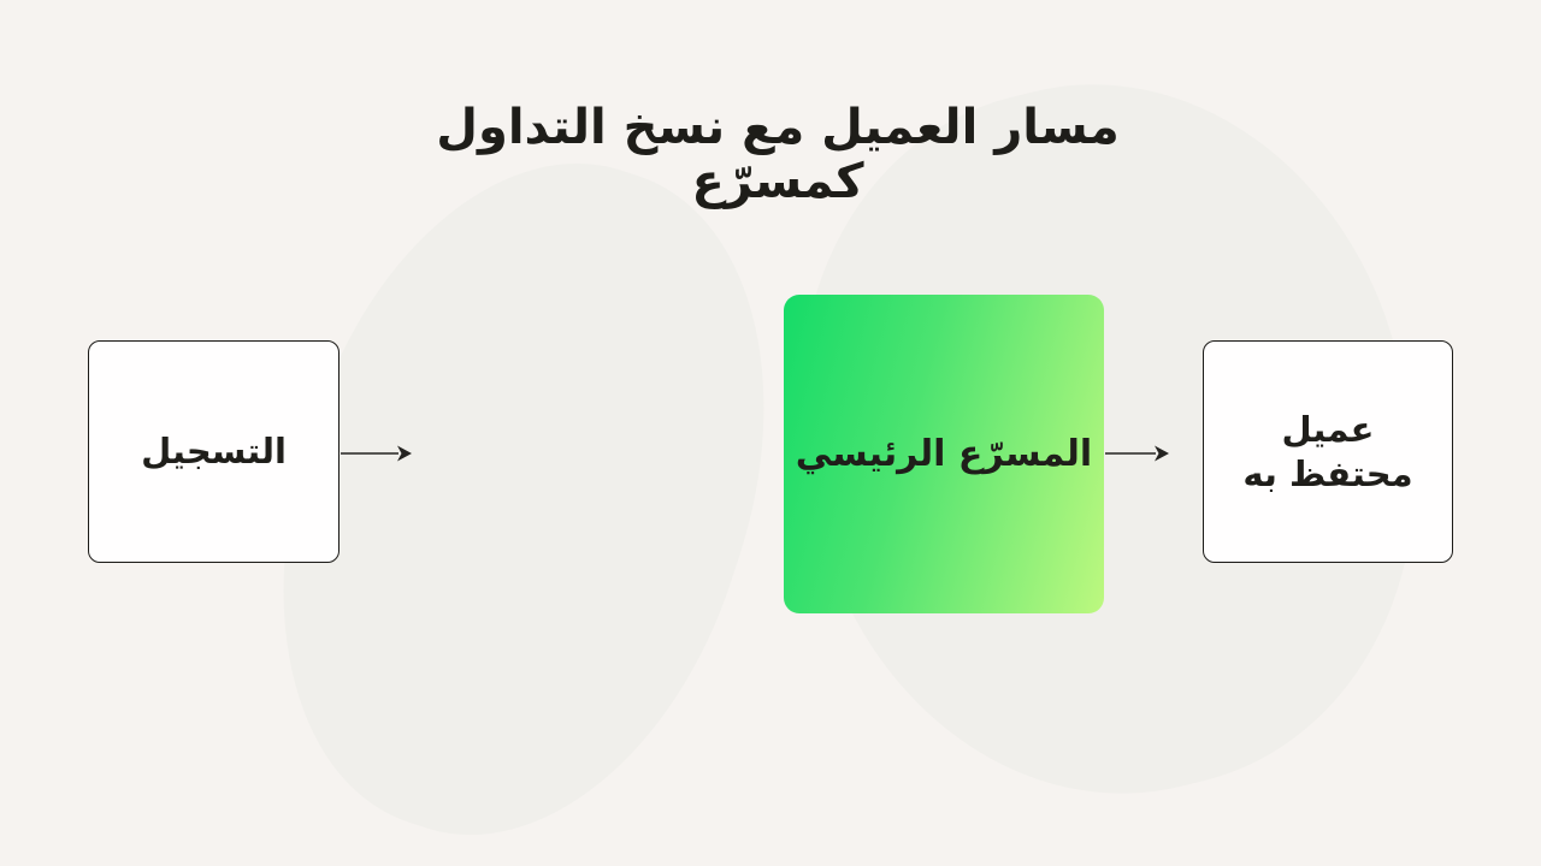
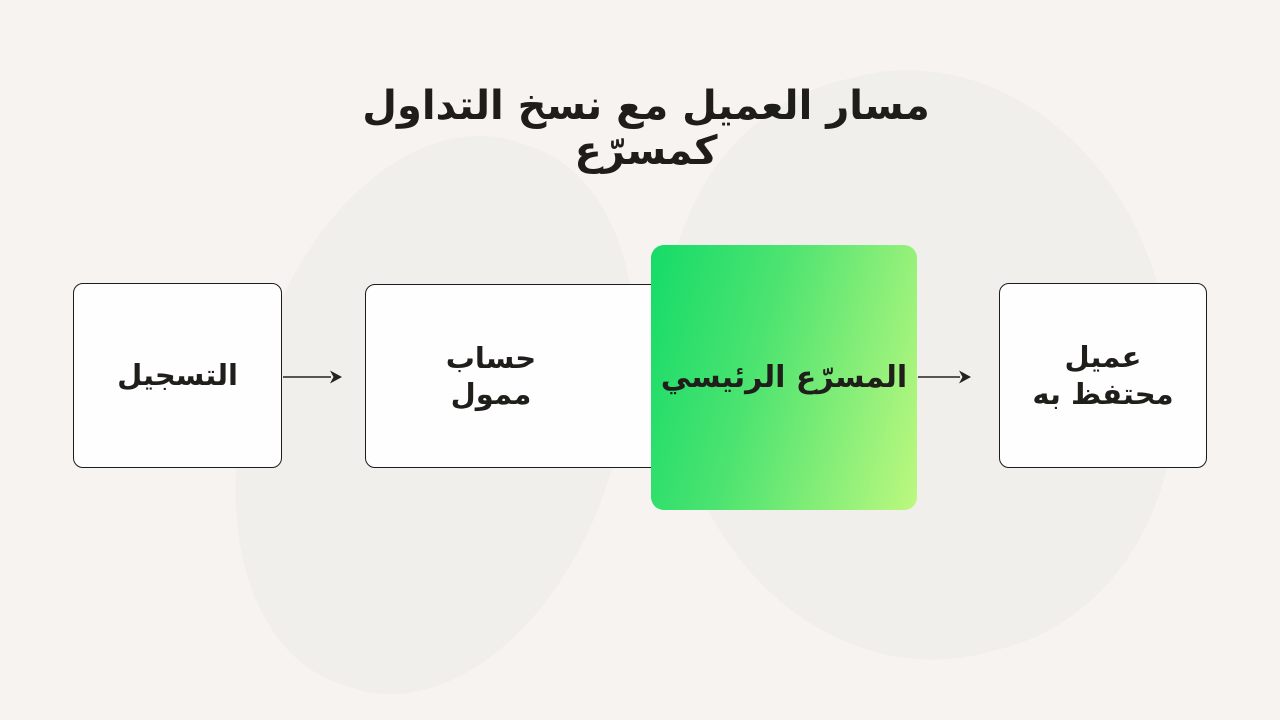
  مسار العميل مع نسخ التداول
  كمسرّع
  التسجيل
+ حساب
+ ممول
  المسرّع الرئيسي
  عميل
  محتفظ به
